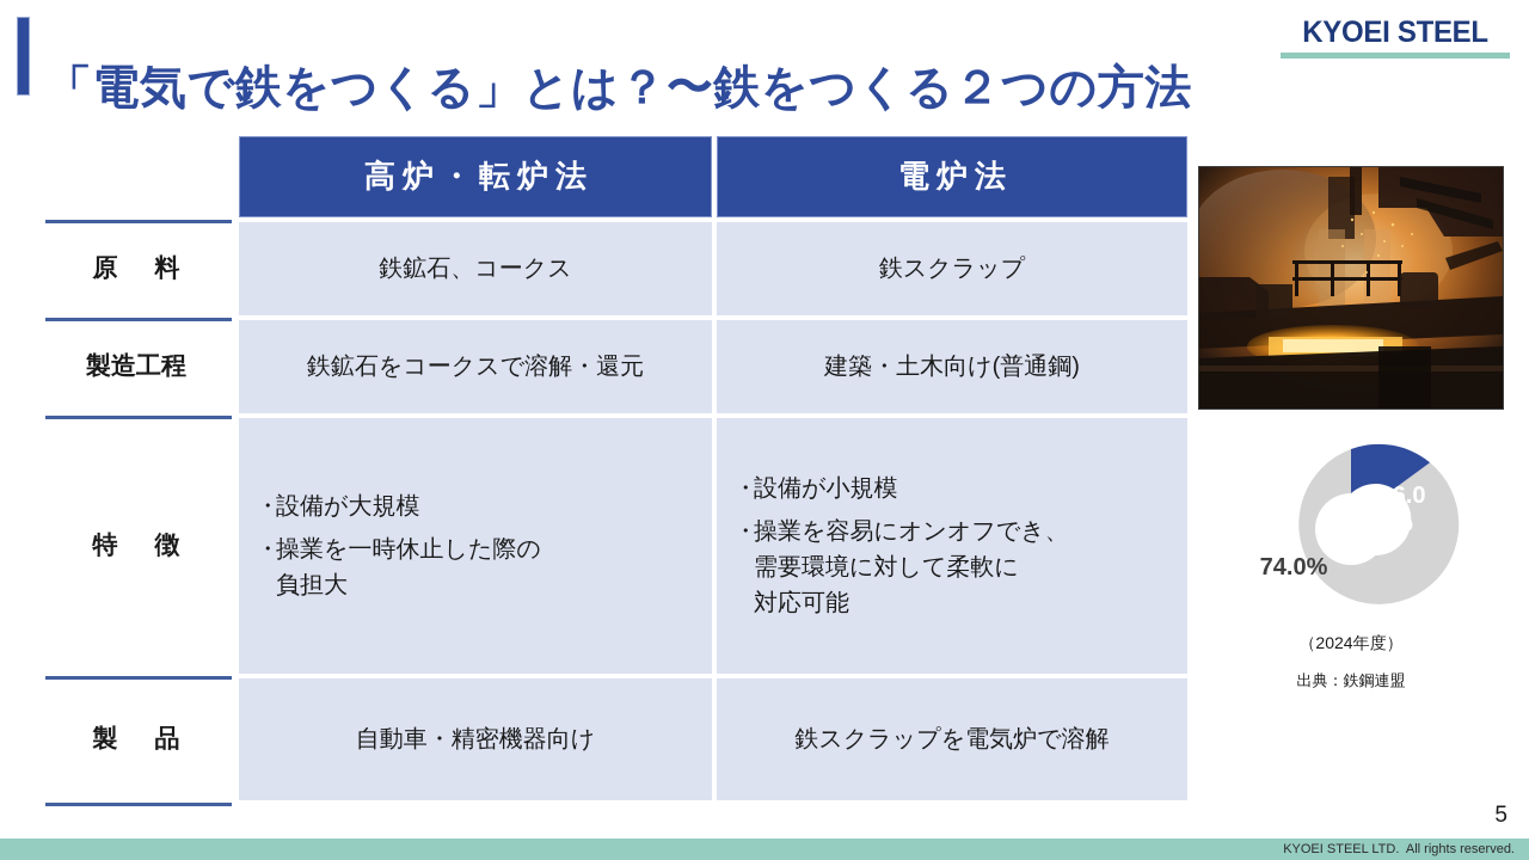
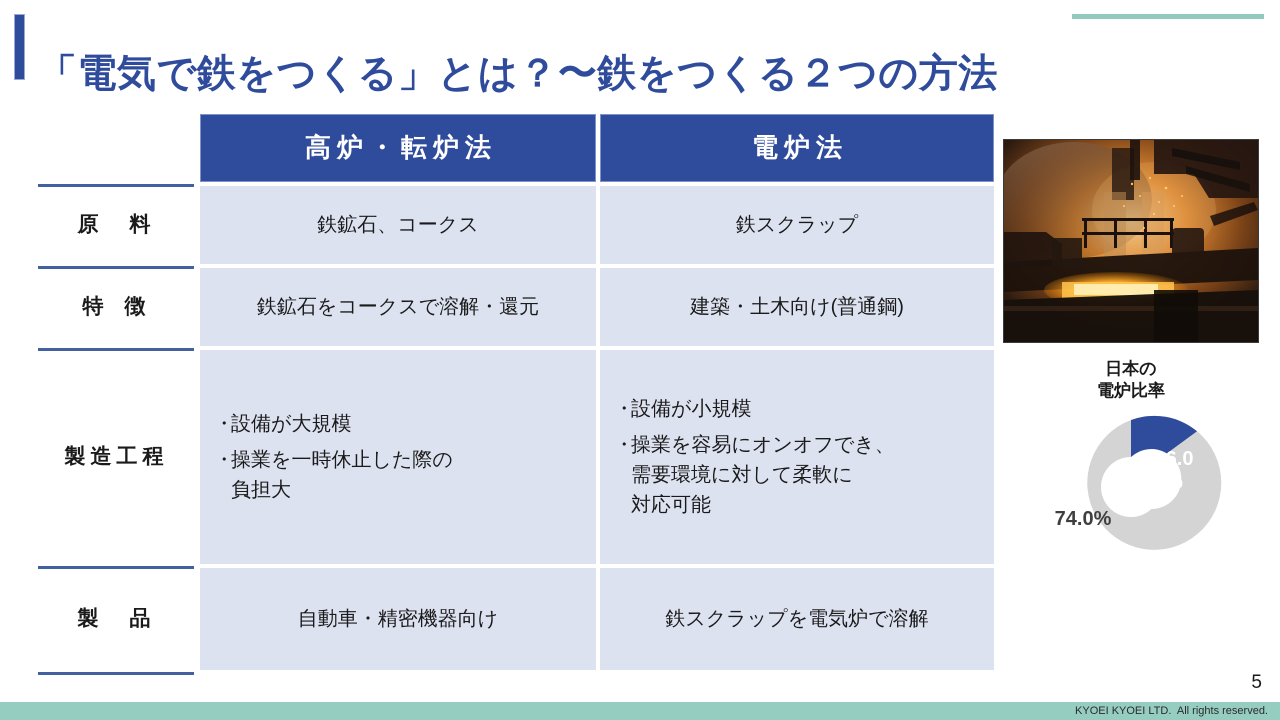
  「電気で鉄をつくる」とは？〜鉄をつくる２つの方法
- KYOEI STEEL
  高炉・転炉法
  電炉法
  原 料
  鉄鉱石、コークス
  鉄スクラップ
- 製造工程
+ 特 徴
  鉄鉱石をコークスで溶解・還元
  建築・土木向け(普通鋼)
- 特 徴
+ 製造工程
  ・
  設備が大規模
  ・
  操業を一時休止した際の
  負担大
  ・
  設備が小規模
  ・
  操業を容易にオンオフでき、
  需要環境に対して柔軟に
  対応可能
  製 品
  自動車・精密機器向け
  鉄スクラップを電気炉で溶解
+ 日本の
+ 電炉比率
  26.0
  %
  74.0%
- （2024年度）
- 出典：鉄鋼連盟
  5
- KYOEI STEEL LTD. All rights reserved.
+ KYOEI KYOEI LTD. All rights reserved.
